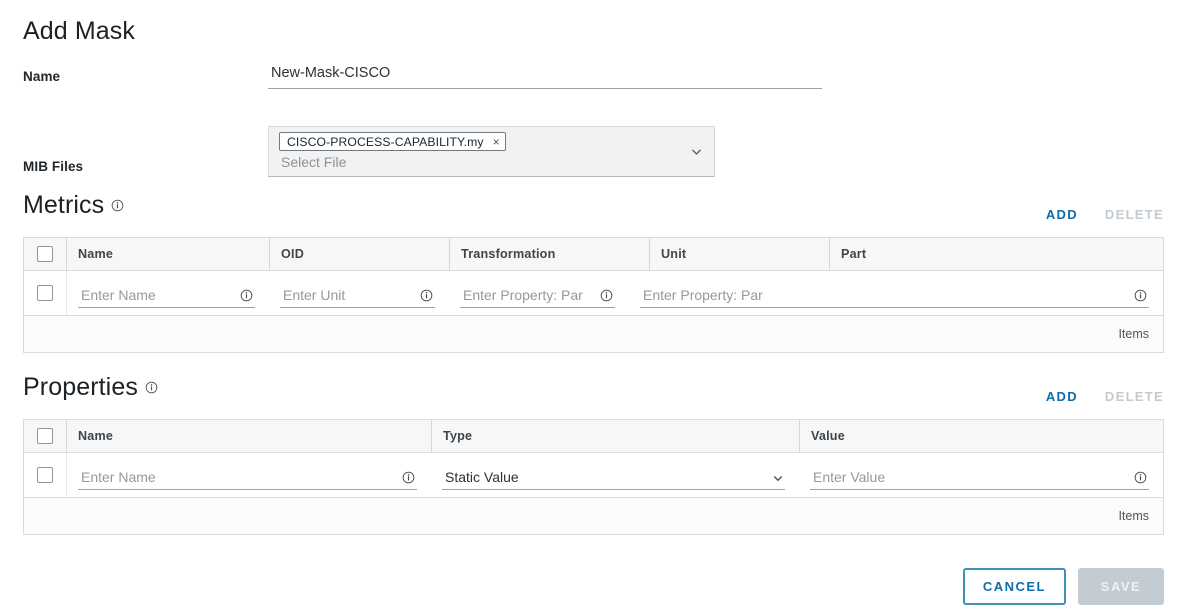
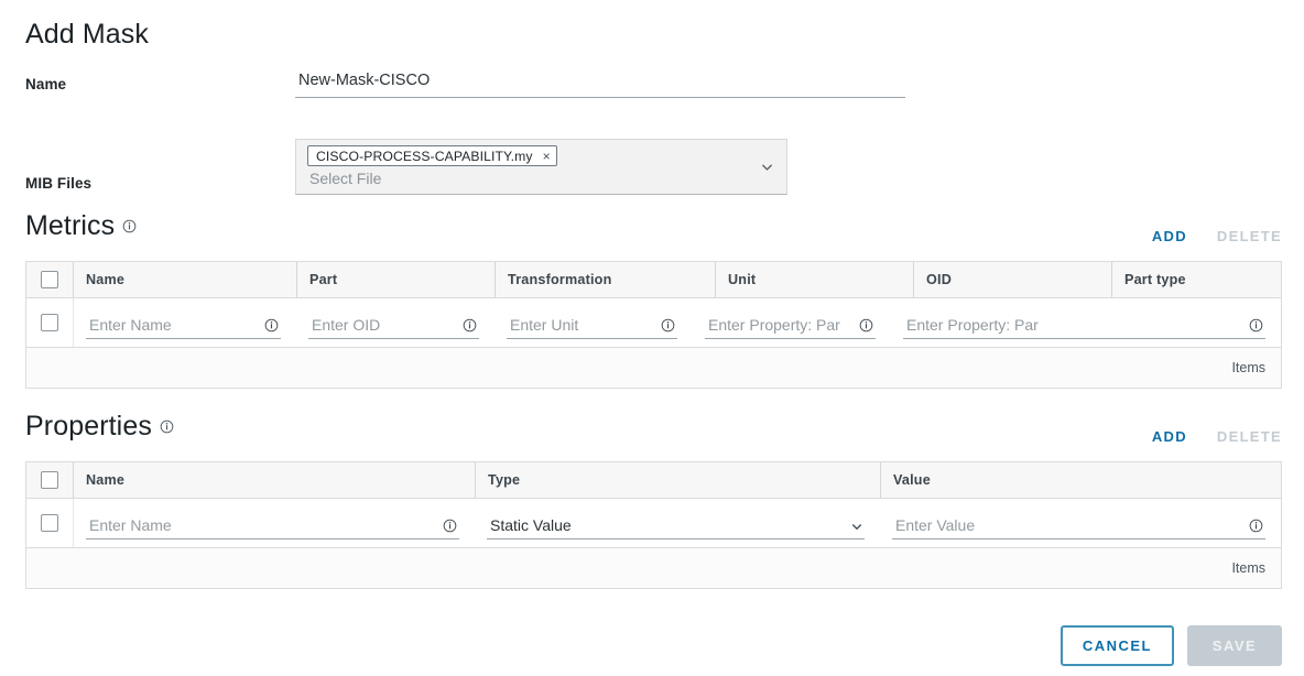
  Add Mask
  Name
  New-Mask-CISCO
  MIB Files
  CISCO-PROCESS-CAPABILITY.my
  ×
  Select File
  Metrics
  ADD
  DELETE
  Name
- OID
+ Part
  Transformation
  Unit
- Part
+ OID
+ Part type
  Enter Name
+ Enter OID
  Enter Unit
  Enter Property: Par
  Enter Property: Par
  Items
  Properties
  ADD
  DELETE
  Name
  Type
  Value
  Enter Name
  Static Value
  Enter Value
  Items
  CANCEL
  SAVE
